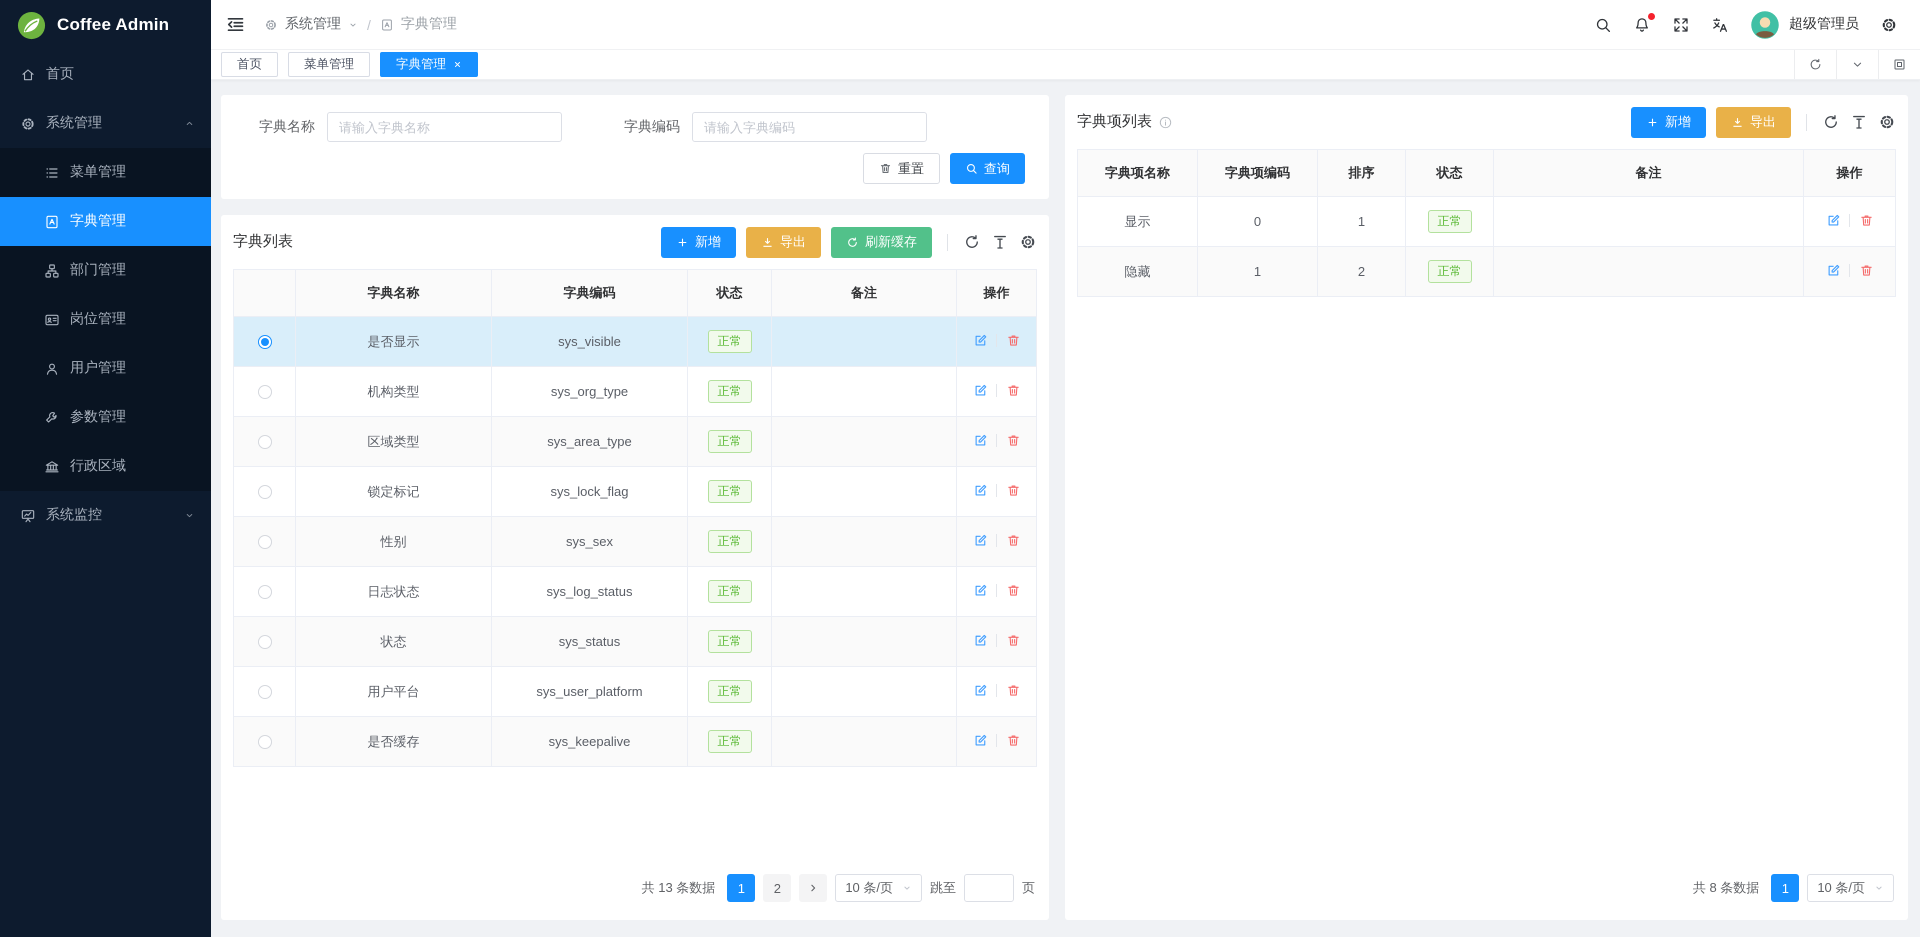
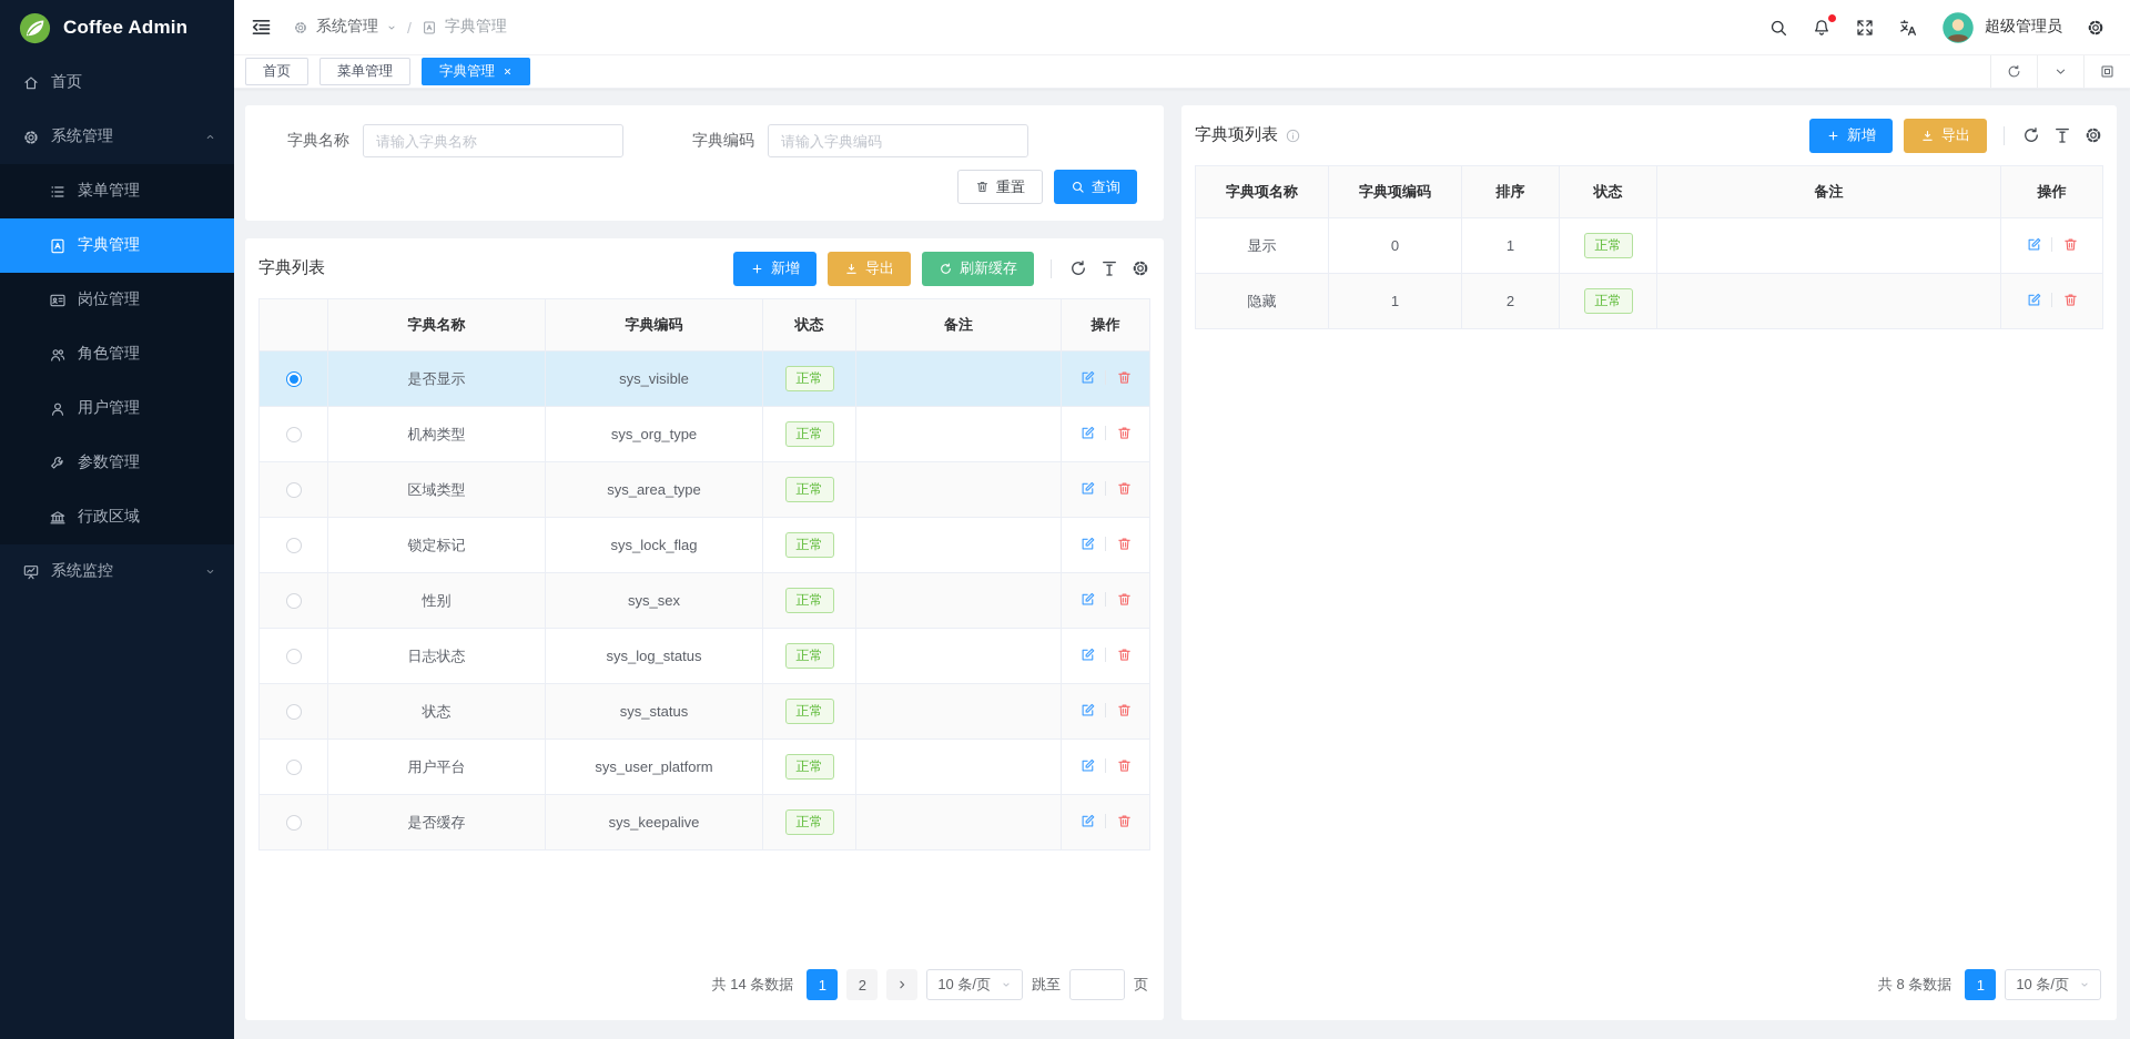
  Coffee Admin
  首页
  系统管理
  菜单管理
  字典管理
- 部门管理
  岗位管理
+ 角色管理
  用户管理
  参数管理
  行政区域
  系统监控
  系统管理
  /
  字典管理
  超级管理员
  首页
  菜单管理
  字典管理
  字典名称
  请输入字典名称
  字典编码
  请输入字典编码
  重置
  查询
  字典列表
  新增
  导出
  刷新缓存
  	字典名称	字典编码	状态	备注	操作
  	是否显示	sys_visible	正常
  	机构类型	sys_org_type	正常
  	区域类型	sys_area_type	正常
  	锁定标记	sys_lock_flag	正常
  	性别	sys_sex	正常
  	日志状态	sys_log_status	正常
  	状态	sys_status	正常
  	用户平台	sys_user_platform	正常
  	是否缓存	sys_keepalive	正常
- 共 13 条数据
+ 共 14 条数据
  1
  2
  10 条/页
  跳至
  页
  字典项列表
  新增
  导出
  字典项名称	字典项编码	排序	状态	备注	操作
  显示	0	1	正常
  隐藏	1	2	正常
  共 8 条数据
  1
  10 条/页
